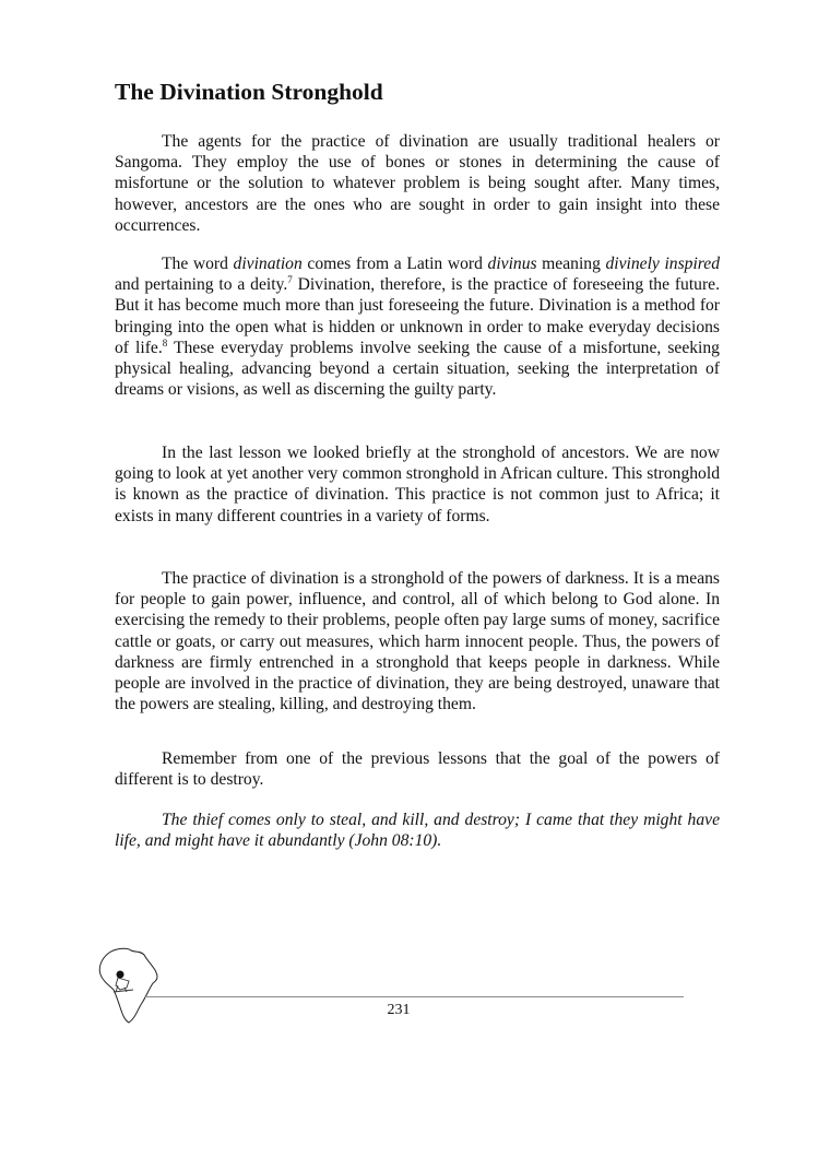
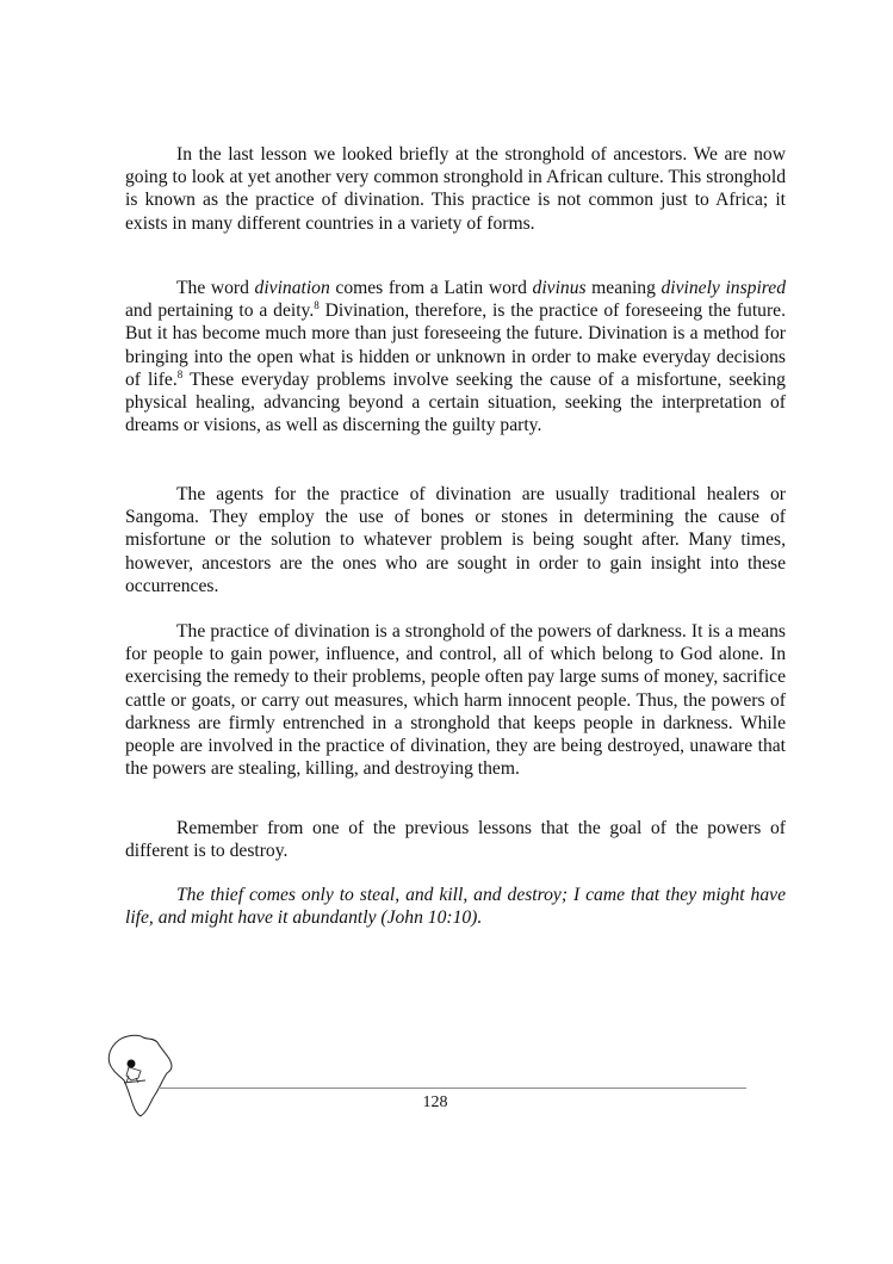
- The Divination Stronghold
- The agents for the practice of divination are usually traditional healers or Sangoma. They employ the use of bones or stones in determining the cause of misfortune or the solution to whatever problem is being sought after. Many times, however, ancestors are the ones who are sought in order to gain insight into these occurrences.
+ In the last lesson we looked briefly at the stronghold of ancestors. We are now going to look at yet another very common stronghold in African culture. This stronghold is known as the practice of divination. This practice is not common just to Africa; it exists in many different countries in a variety of forms.
- The word divination comes from a Latin word divinus meaning divinely inspired and pertaining to a deity.7 Divination, therefore, is the practice of foreseeing the future. But it has become much more than just foreseeing the future. Divination is a method for bringing into the open what is hidden or unknown in order to make everyday decisions of life.8 These everyday problems involve seeking the cause of a misfortune, seeking physical healing, advancing beyond a certain situation, seeking the interpretation of dreams or visions, as well as discerning the guilty party.
+ The word divination comes from a Latin word divinus meaning divinely inspired and pertaining to a deity.8 Divination, therefore, is the practice of foreseeing the future. But it has become much more than just foreseeing the future. Divination is a method for bringing into the open what is hidden or unknown in order to make everyday decisions of life.8 These everyday problems involve seeking the cause of a misfortune, seeking physical healing, advancing beyond a certain situation, seeking the interpretation of dreams or visions, as well as discerning the guilty party.
- In the last lesson we looked briefly at the stronghold of ancestors. We are now going to look at yet another very common stronghold in African culture. This stronghold is known as the practice of divination. This practice is not common just to Africa; it exists in many different countries in a variety of forms.
+ The agents for the practice of divination are usually traditional healers or Sangoma. They employ the use of bones or stones in determining the cause of misfortune or the solution to whatever problem is being sought after. Many times, however, ancestors are the ones who are sought in order to gain insight into these occurrences.
  The practice of divination is a stronghold of the powers of darkness. It is a means for people to gain power, influence, and control, all of which belong to God alone. In exercising the remedy to their problems, people often pay large sums of money, sacrifice cattle or goats, or carry out measures, which harm innocent people. Thus, the powers of darkness are firmly entrenched in a stronghold that keeps people in darkness. While people are involved in the practice of divination, they are being destroyed, unaware that the powers are stealing, killing, and destroying them.
  Remember from one of the previous lessons that the goal of the powers of different is to destroy.
- The thief comes only to steal, and kill, and destroy; I came that they might have life, and might have it abundantly (John 08:10).
+ The thief comes only to steal, and kill, and destroy; I came that they might have life, and might have it abundantly (John 10:10).
- 231
+ 128
